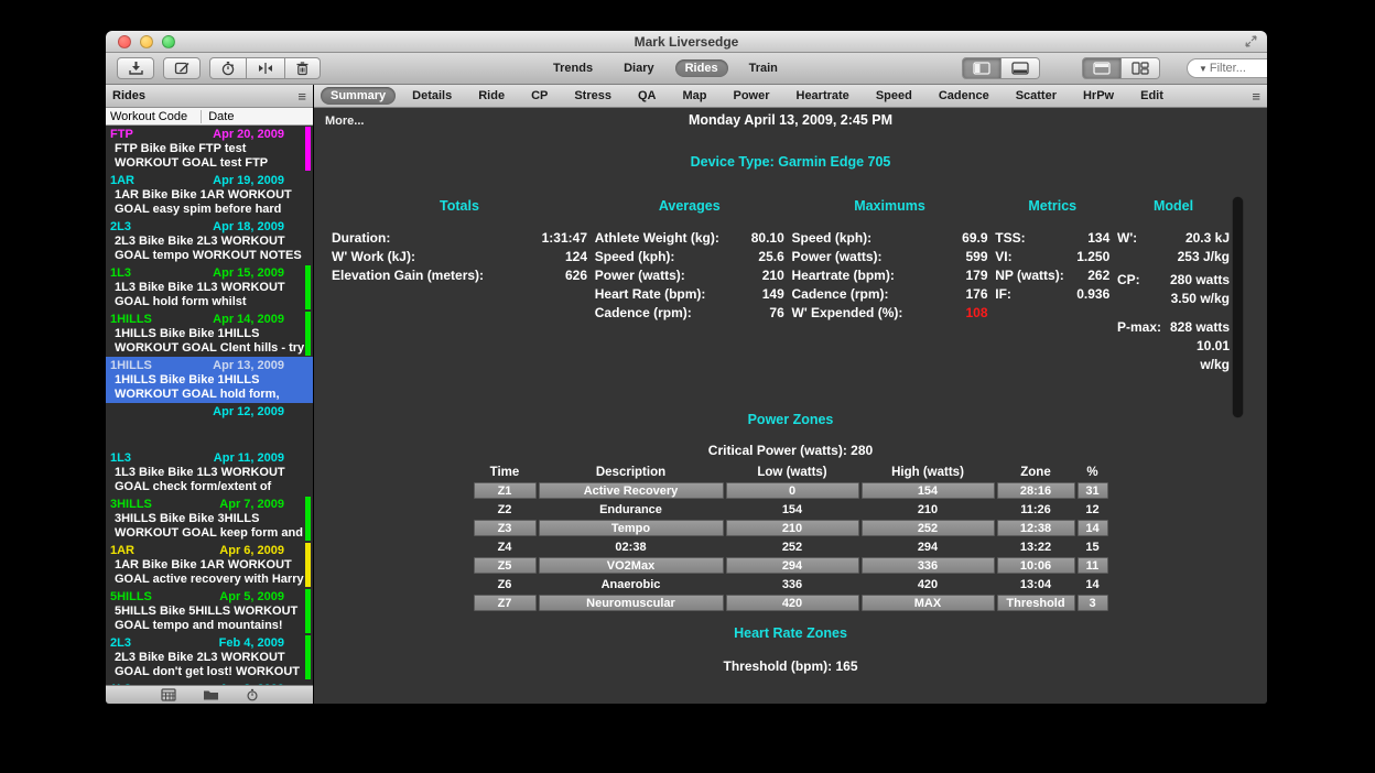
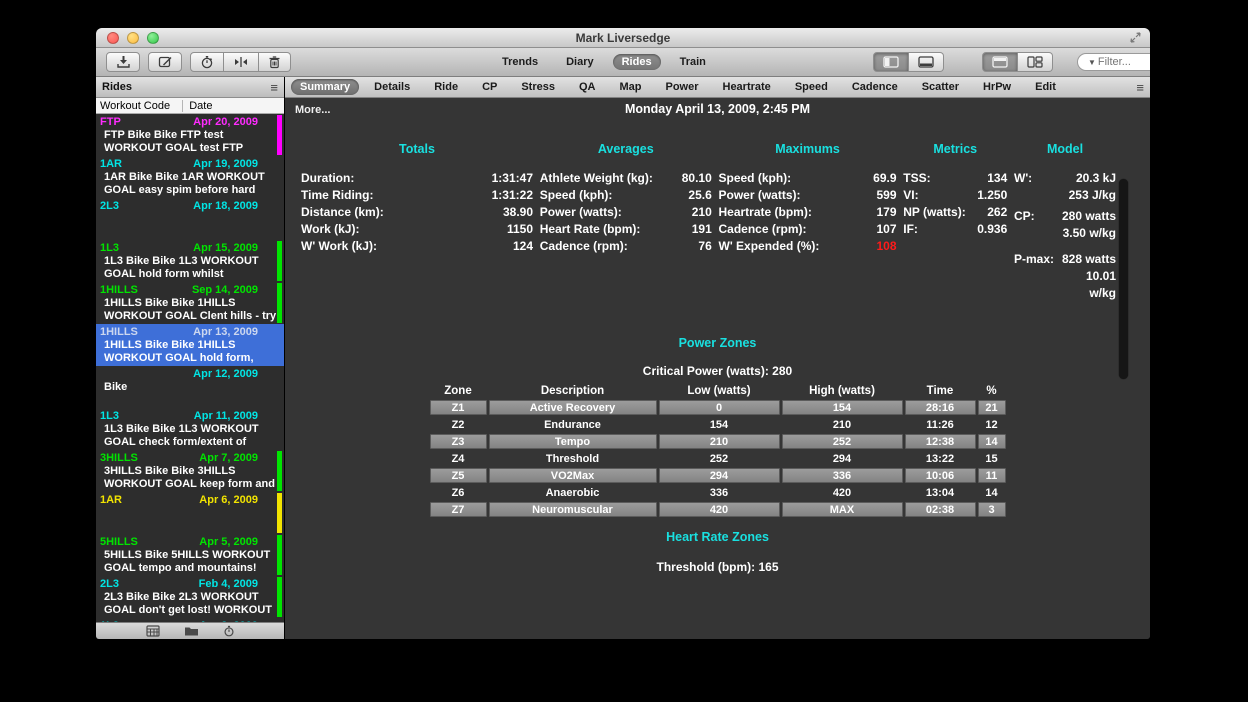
  Mark Liversedge
  Trends
  Diary
  Rides
  Train
  ▼
  Filter...
  Rides
  ≡
  Workout Code
  Date
  FTP
  Apr 20, 2009
  FTP Bike Bike FTP test WORKOUT GOAL test FTP
  1AR
  Apr 19, 2009
  1AR Bike Bike 1AR WORKOUT GOAL easy spim before hard
  2L3
  Apr 18, 2009
- 2L3 Bike Bike 2L3 WORKOUT GOAL tempo WORKOUT NOTES
  1L3
  Apr 15, 2009
  1L3 Bike Bike 1L3 WORKOUT GOAL hold form whilst
  1HILLS
- Apr 14, 2009
+ Sep 14, 2009
  1HILLS Bike Bike 1HILLS WORKOUT GOAL Clent hills - try
  1HILLS
  Apr 13, 2009
  1HILLS Bike Bike 1HILLS WORKOUT GOAL hold form,
  Apr 12, 2009
+ Bike
  1L3
  Apr 11, 2009
  1L3 Bike Bike 1L3 WORKOUT GOAL check form/extent of
  3HILLS
  Apr 7, 2009
  3HILLS Bike Bike 3HILLS WORKOUT GOAL keep form and
  1AR
  Apr 6, 2009
- 1AR Bike Bike 1AR WORKOUT GOAL active recovery with Harry
  5HILLS
  Apr 5, 2009
  5HILLS Bike 5HILLS WORKOUT GOAL tempo and mountains!
  2L3
  Feb 4, 2009
  2L3 Bike Bike 2L3 WORKOUT GOAL don't get lost! WORKOUT
  Summary
  Details
  Ride
  CP
  Stress
  QA
  Map
  Power
  Heartrate
  Speed
  Cadence
  Scatter
  HrPw
  Edit
  ≡
  More...
  Monday April 13, 2009, 2:45 PM
- Device Type: Garmin Edge 705
  Totals
  Duration:
  1:31:47
+ Time Riding:
+ 1:31:22
+ Distance (km):
+ 38.90
+ Work (kJ):
+ 1150
  W' Work (kJ):
  124
- Elevation Gain (meters):
- 626
  Averages
  Athlete Weight (kg):
  80.10
  Speed (kph):
  25.6
  Power (watts):
  210
  Heart Rate (bpm):
- 149
+ 191
  Cadence (rpm):
  76
  Maximums
  Speed (kph):
  69.9
  Power (watts):
  599
  Heartrate (bpm):
  179
  Cadence (rpm):
- 176
+ 107
  W' Expended (%):
  108
  Metrics
  TSS:
  134
  VI:
  1.250
  NP (watts):
  262
  IF:
  0.936
  Model
  W':
  20.3 kJ
  253 J/kg
  CP:
  280 watts
  3.50 w/kg
  P-max:
  828 watts
  10.01 w/kg
  Power Zones
  Critical Power (watts): 280
- Time
+ Zone
  Description
  Low (watts)
  High (watts)
- Zone
+ Time
  %
  Z1
  Active Recovery
  0
  154
  28:16
- 31
+ 21
  Z2
  Endurance
  154
  210
  11:26
  12
  Z3
  Tempo
  210
  252
  12:38
  14
  Z4
- 02:38
+ Threshold
  252
  294
  13:22
  15
  Z5
  VO2Max
  294
  336
  10:06
  11
  Z6
  Anaerobic
  336
  420
  13:04
  14
  Z7
  Neuromuscular
  420
  MAX
- Threshold
+ 02:38
  3
  Heart Rate Zones
  Threshold (bpm): 165
